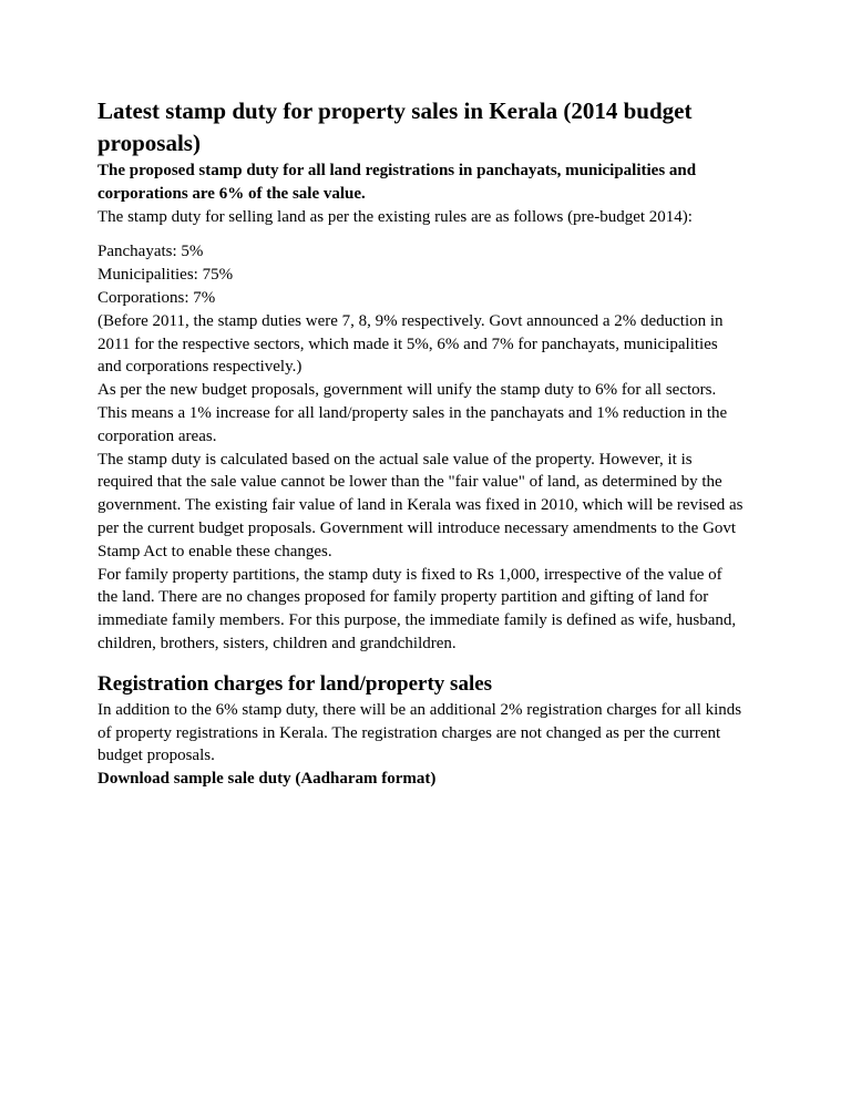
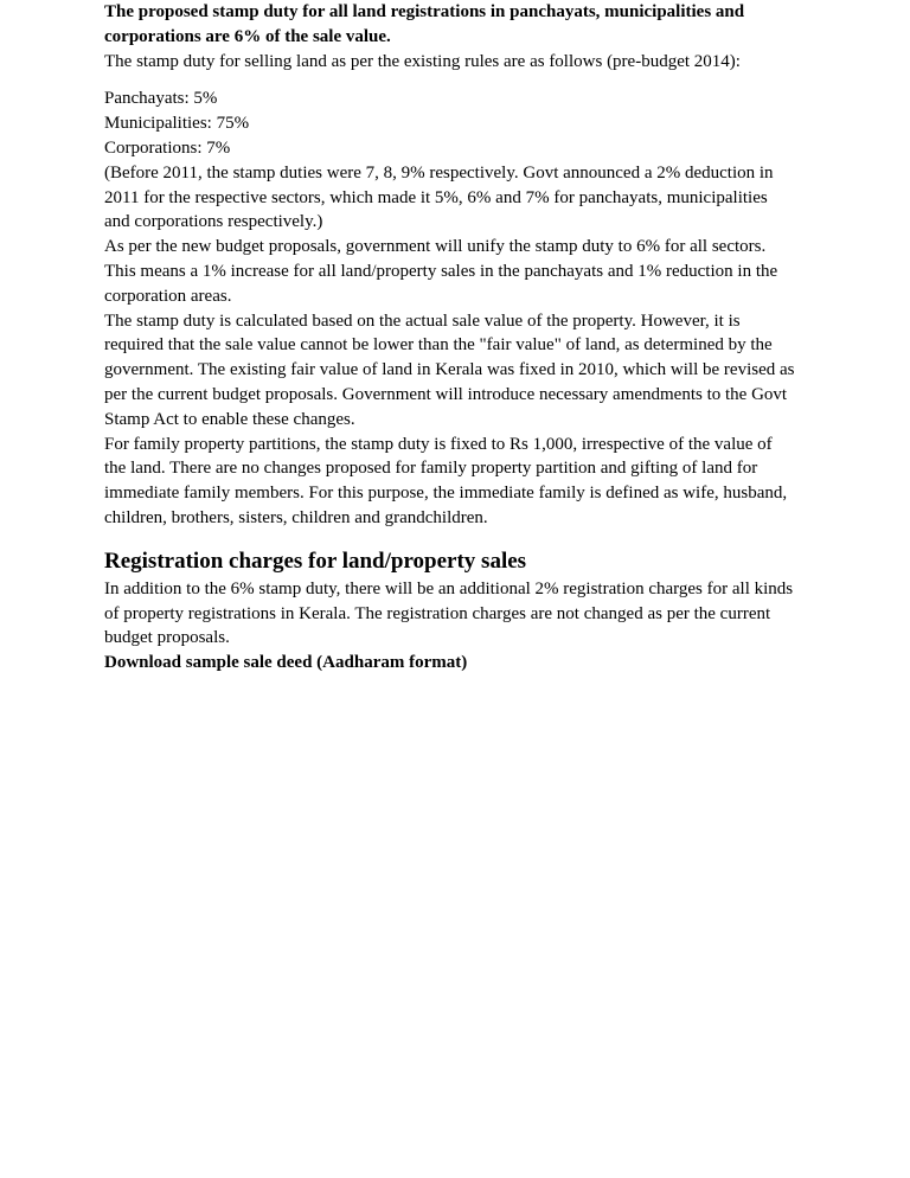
- Latest stamp duty for property sales in Kerala (2014 budget
- proposals)
  The proposed stamp duty for all land registrations in panchayats, municipalities and
  corporations are 6% of the sale value.
  The stamp duty for selling land as per the existing rules are as follows (pre-budget 2014):
  Panchayats: 5%
  Municipalities: 75%
  Corporations: 7%
  (Before 2011, the stamp duties were 7, 8, 9% respectively. Govt announced a 2% deduction in
  2011 for the respective sectors, which made it 5%, 6% and 7% for panchayats, municipalities
  and corporations respectively.)
  As per the new budget proposals, government will unify the stamp duty to 6% for all sectors.
  This means a 1% increase for all land/property sales in the panchayats and 1% reduction in the
  corporation areas.
  The stamp duty is calculated based on the actual sale value of the property. However, it is
  required that the sale value cannot be lower than the "fair value" of land, as determined by the
  government. The existing fair value of land in Kerala was fixed in 2010, which will be revised as
  per the current budget proposals. Government will introduce necessary amendments to the Govt
  Stamp Act to enable these changes.
  For family property partitions, the stamp duty is fixed to Rs 1,000, irrespective of the value of
  the land. There are no changes proposed for family property partition and gifting of land for
  immediate family members. For this purpose, the immediate family is defined as wife, husband,
  children, brothers, sisters, children and grandchildren.
  Registration charges for land/property sales
  In addition to the 6% stamp duty, there will be an additional 2% registration charges for all kinds
  of property registrations in Kerala. The registration charges are not changed as per the current
  budget proposals.
- Download sample sale duty (Aadharam format)
+ Download sample sale deed (Aadharam format)
